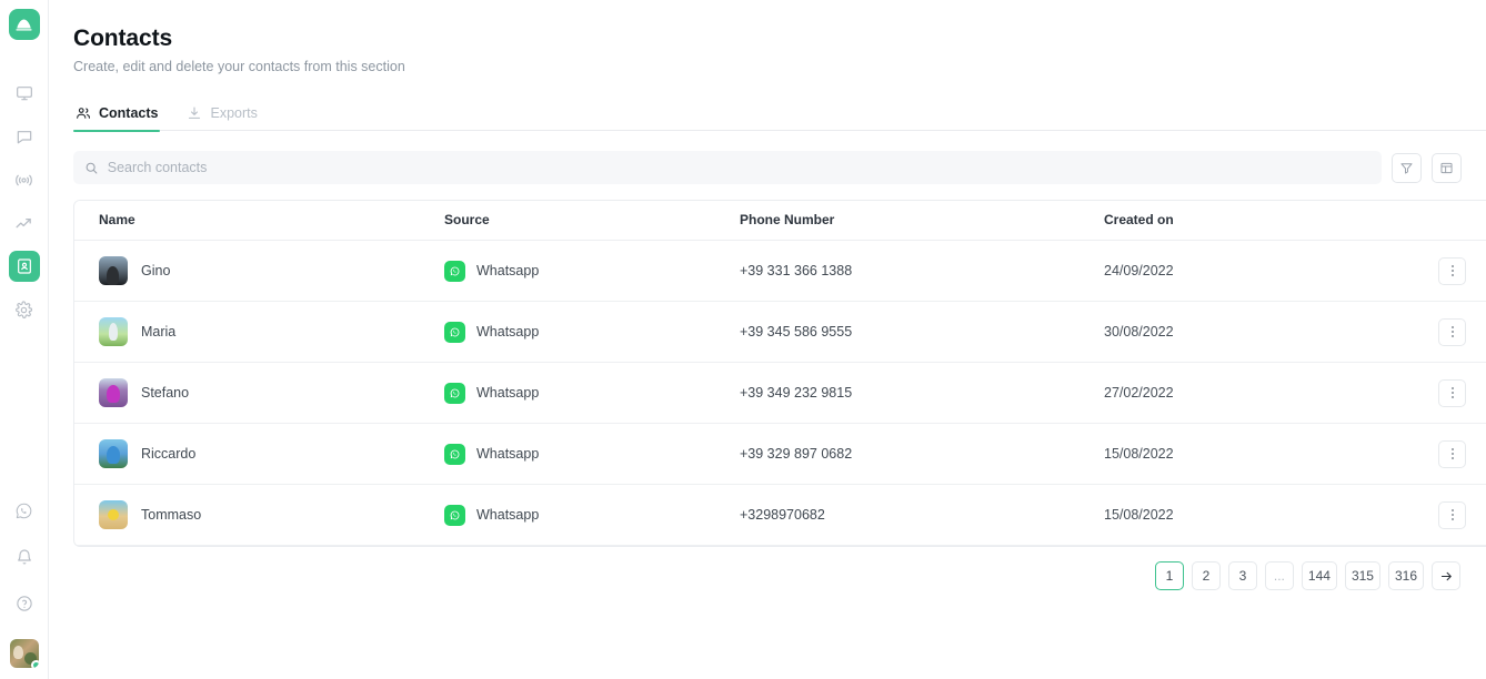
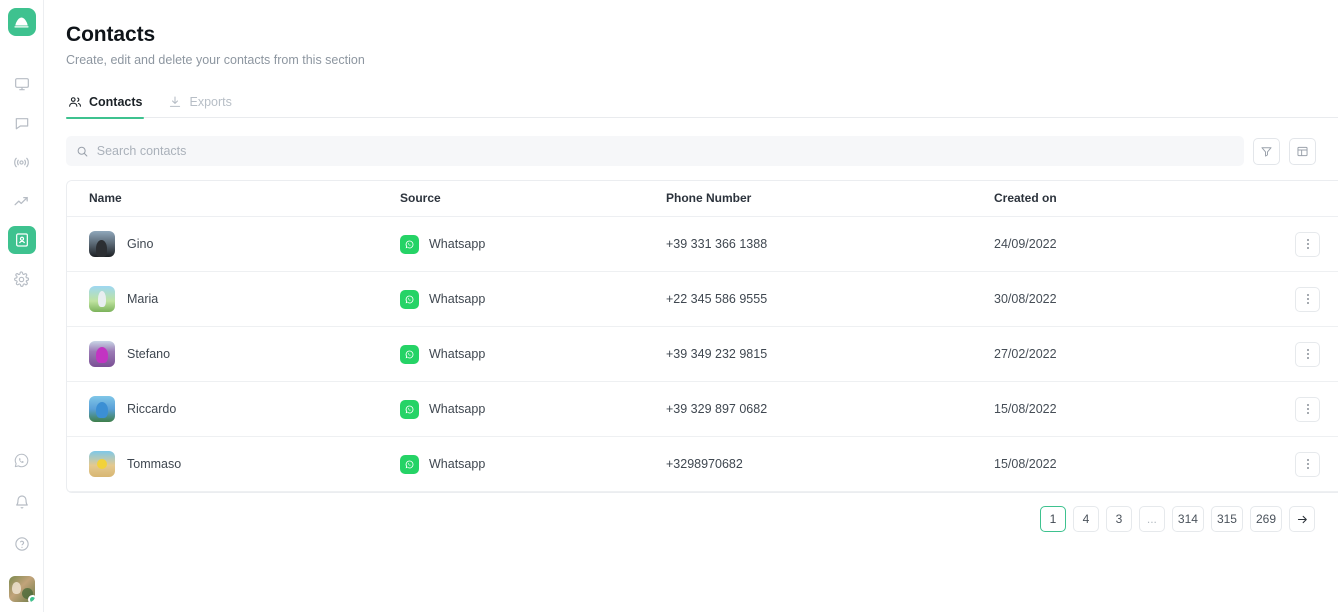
  Contacts
  Create, edit and delete your contacts from this section
  Contacts
  Exports
  Search contacts
  Name	Source	Phone Number	Created on
  Gino	Whatsapp	+39 331 366 1388	24/09/2022
- Maria	Whatsapp	+39 345 586 9555	30/08/2022
+ Maria	Whatsapp	+22 345 586 9555	30/08/2022
  Stefano	Whatsapp	+39 349 232 9815	27/02/2022
  Riccardo	Whatsapp	+39 329 897 0682	15/08/2022
  Tommaso	Whatsapp	+3298970682	15/08/2022
  1
- 2
+ 4
  3
  ...
- 144
+ 314
  315
- 316
+ 269
